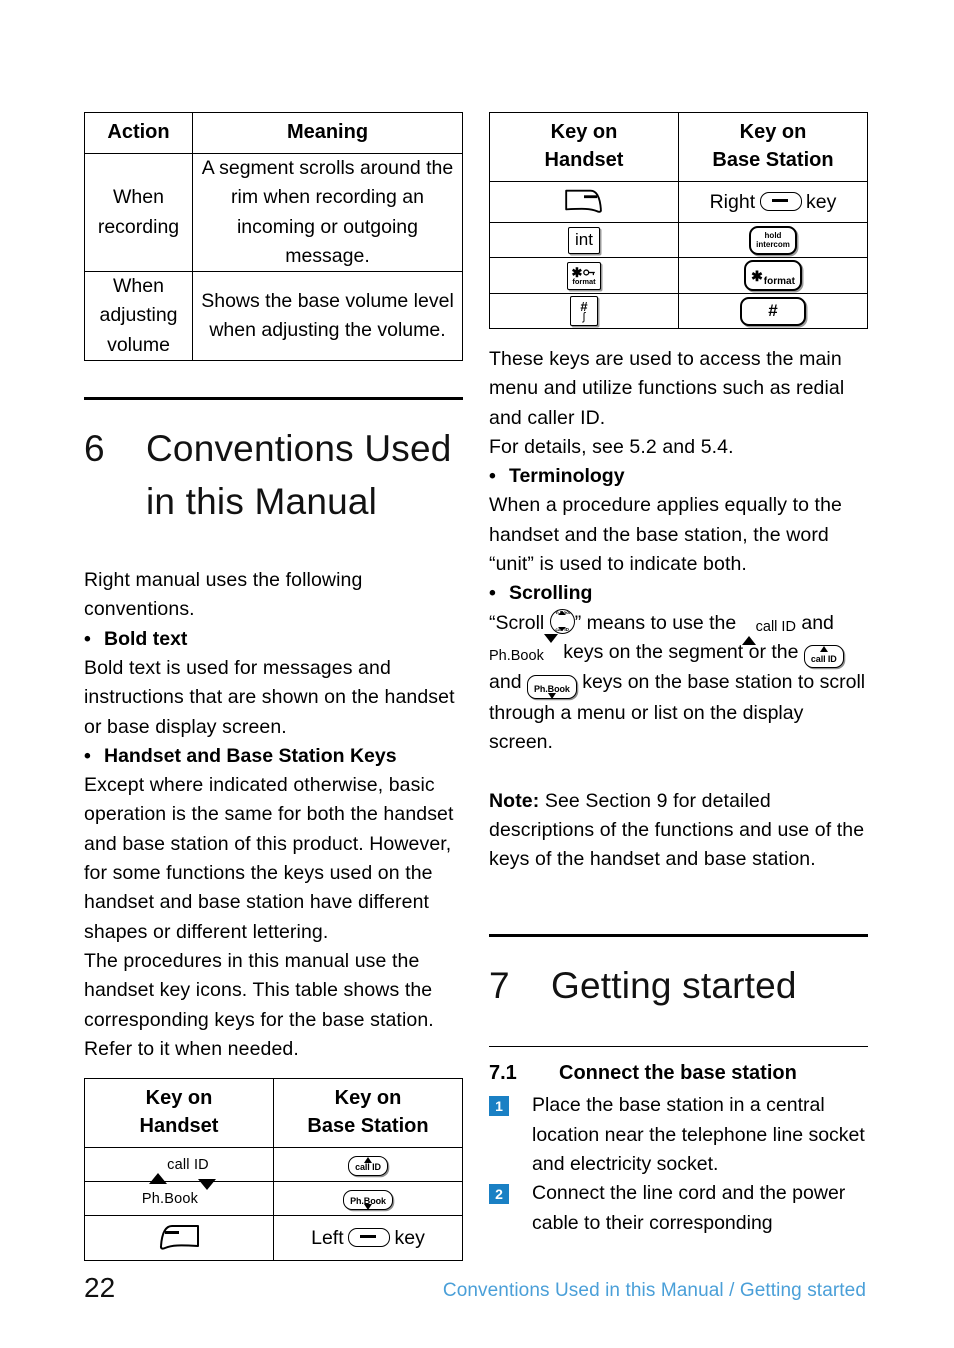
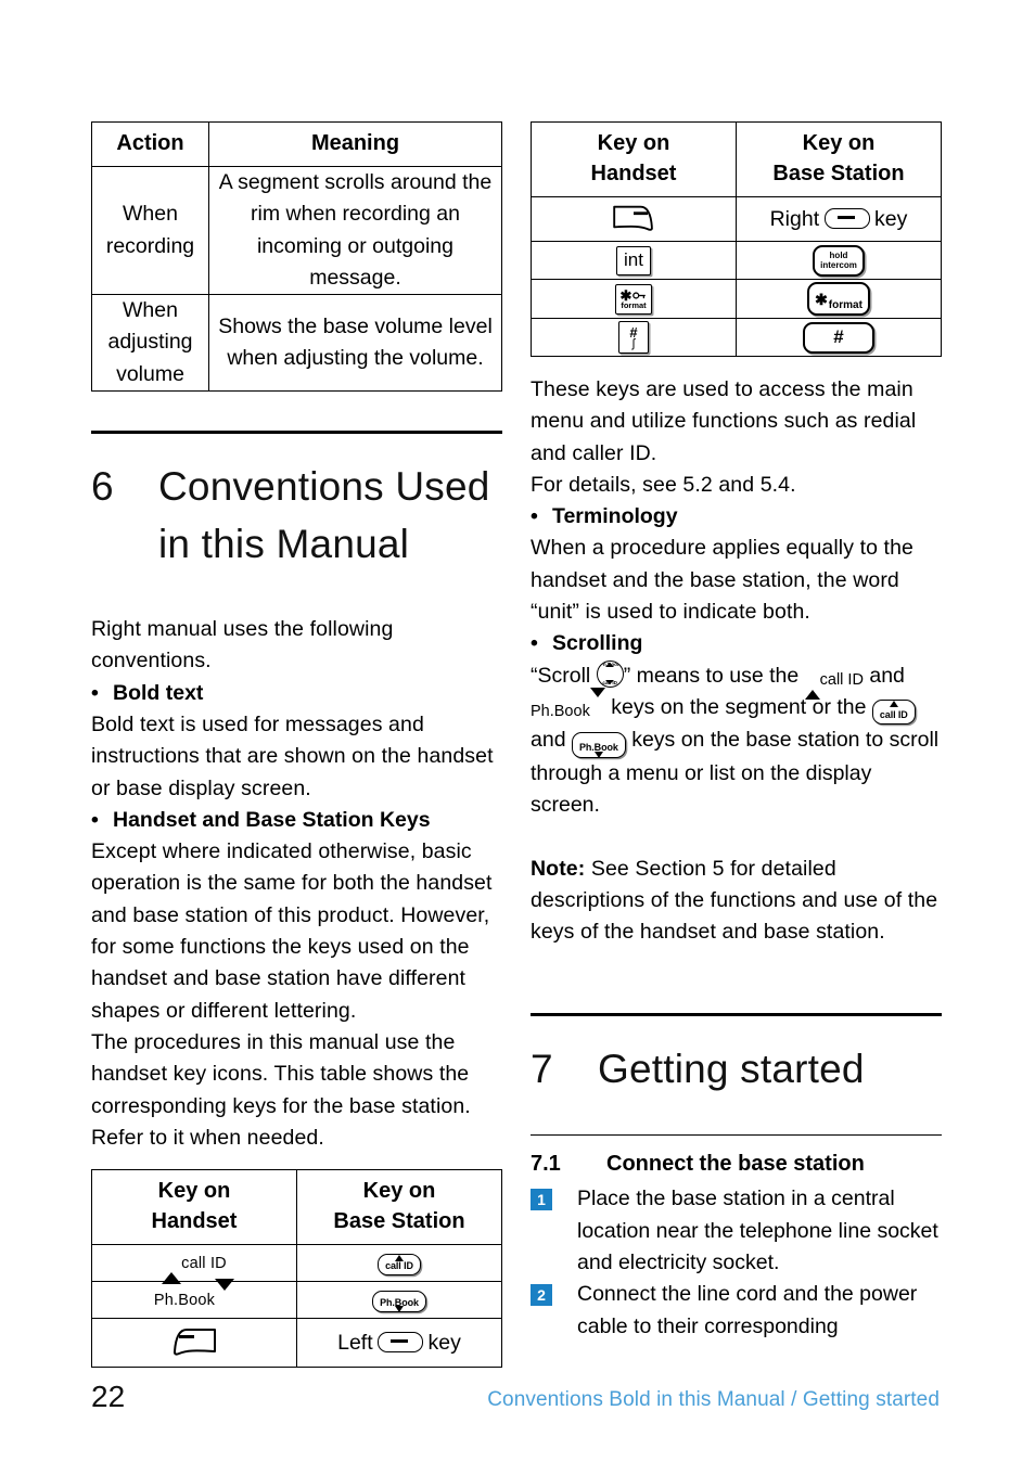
  Action	Meaning
  When recording	A segment scrolls around the rim when recording an incoming or outgoing message.
  When adjusting volume	Shows the base volume level when adjusting the volume.
  6
  Conventions Used
  in this Manual
  Right manual uses the following conventions.
  •
  Bold text
  Bold text is used for messages and instructions that are shown on the handset or base display screen.
  •
  Handset and Base Station Keys
  Except where indicated otherwise, basic operation is the same for both the handset and base station of this product. However, for some functions the keys used on the handset and base station have different shapes or different lettering.
  The procedures in this manual use the handset key icons. This table shows the corresponding keys for the base station. Refer to it when needed.
  Key on Handset	Key on Base Station
  call ID	call ID
  Ph.Book	Ph.Book
  	Left key
  Key on Handset	Key on Base Station
  	Right key
  int	hold intercom
  ✱ format	✱ format
  # ʃ	#
  These keys are used to access the main menu and utilize functions such as redial and caller ID.
  For details, see 5.2 and 5.4.
  •
  Terminology
  When a procedure applies equally to the handset and the base station, the word “unit” is used to indicate both.
  •
  Scrolling
  “Scroll
  ” means to use the call ID and Ph.Book keys on the segment or the call ID and Ph.Book keys on the base station to scroll through a menu or list on the display screen.
- Note: See Section 9 for detailed descriptions of the functions and use of the keys of the handset and base station.
+ Note: See Section 5 for detailed descriptions of the functions and use of the keys of the handset and base station.
  7
  Getting started
  7.1
  Connect the base station
  1
  Place the base station in a central location near the telephone line socket and electricity socket.
  2
  Connect the line cord and the power cable to their corresponding
  22
- Conventions Used in this Manual / Getting started
+ Conventions Bold in this Manual / Getting started
